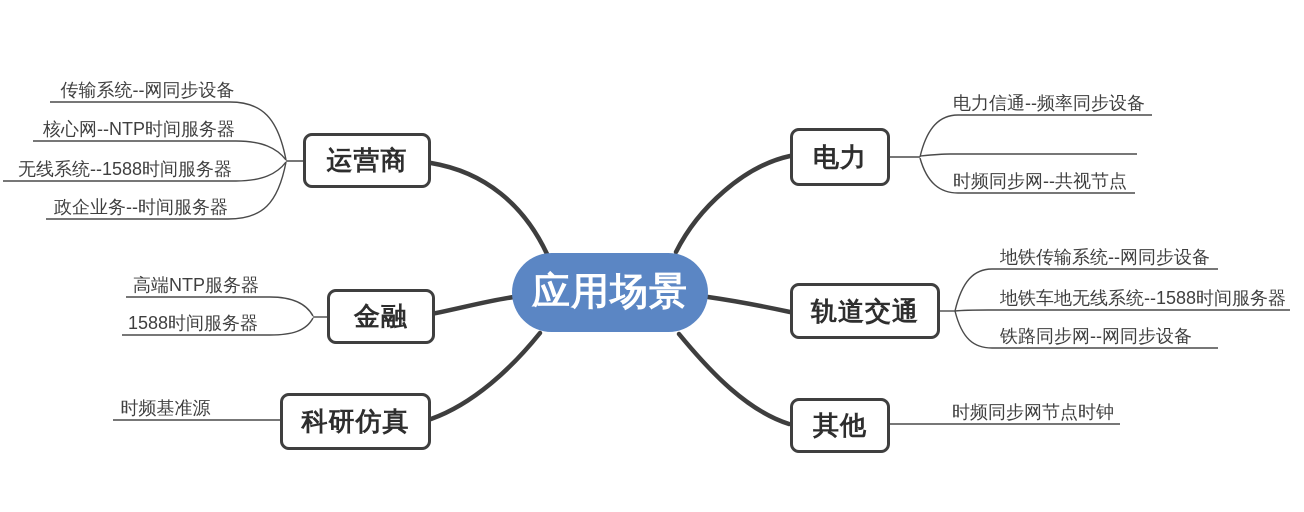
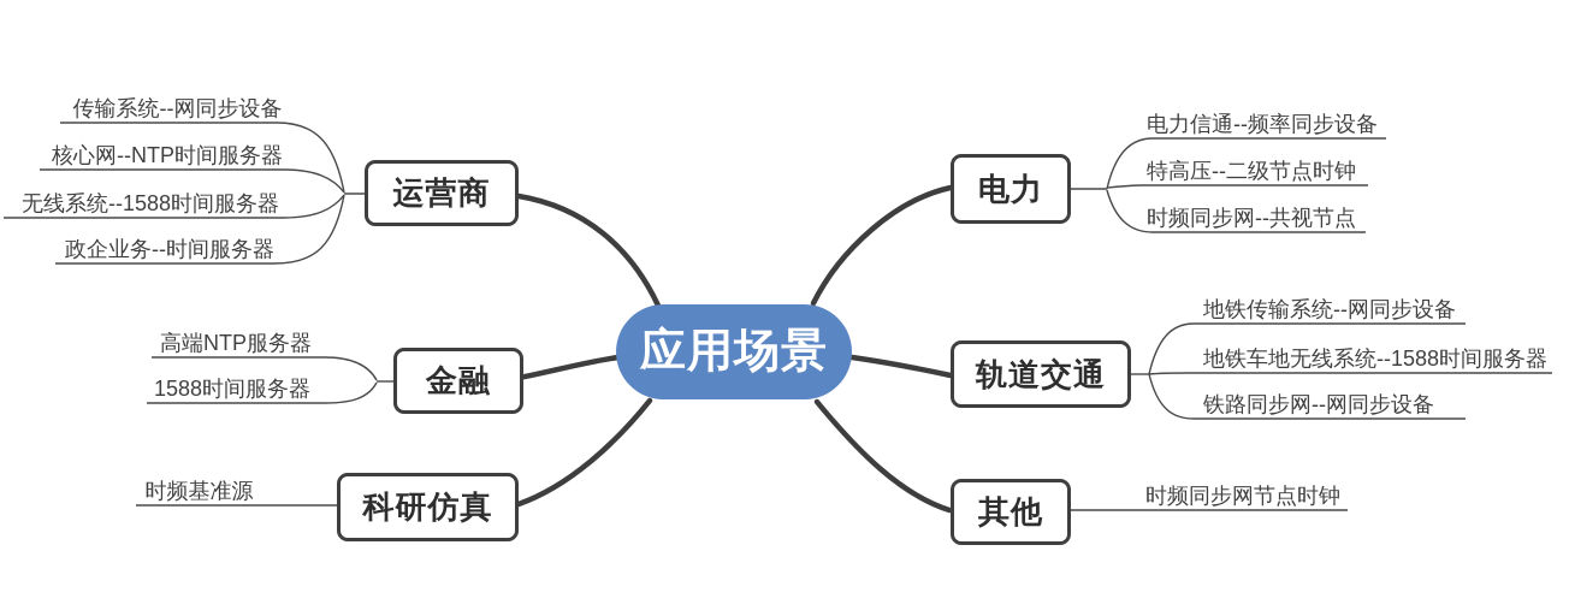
  应用场景
  运营商
  金融
  科研仿真
  电力
  轨道交通
  其他
  传输系统--网同步设备
  核心网--NTP时间服务器
  无线系统--1588时间服务器
  政企业务--时间服务器
  高端NTP服务器
  1588时间服务器
  时频基准源
  电力信通--频率同步设备
+ 特高压--二级节点时钟
  时频同步网--共视节点
  地铁传输系统--网同步设备
  地铁车地无线系统--1588时间服务器
  铁路同步网--网同步设备
  时频同步网节点时钟
